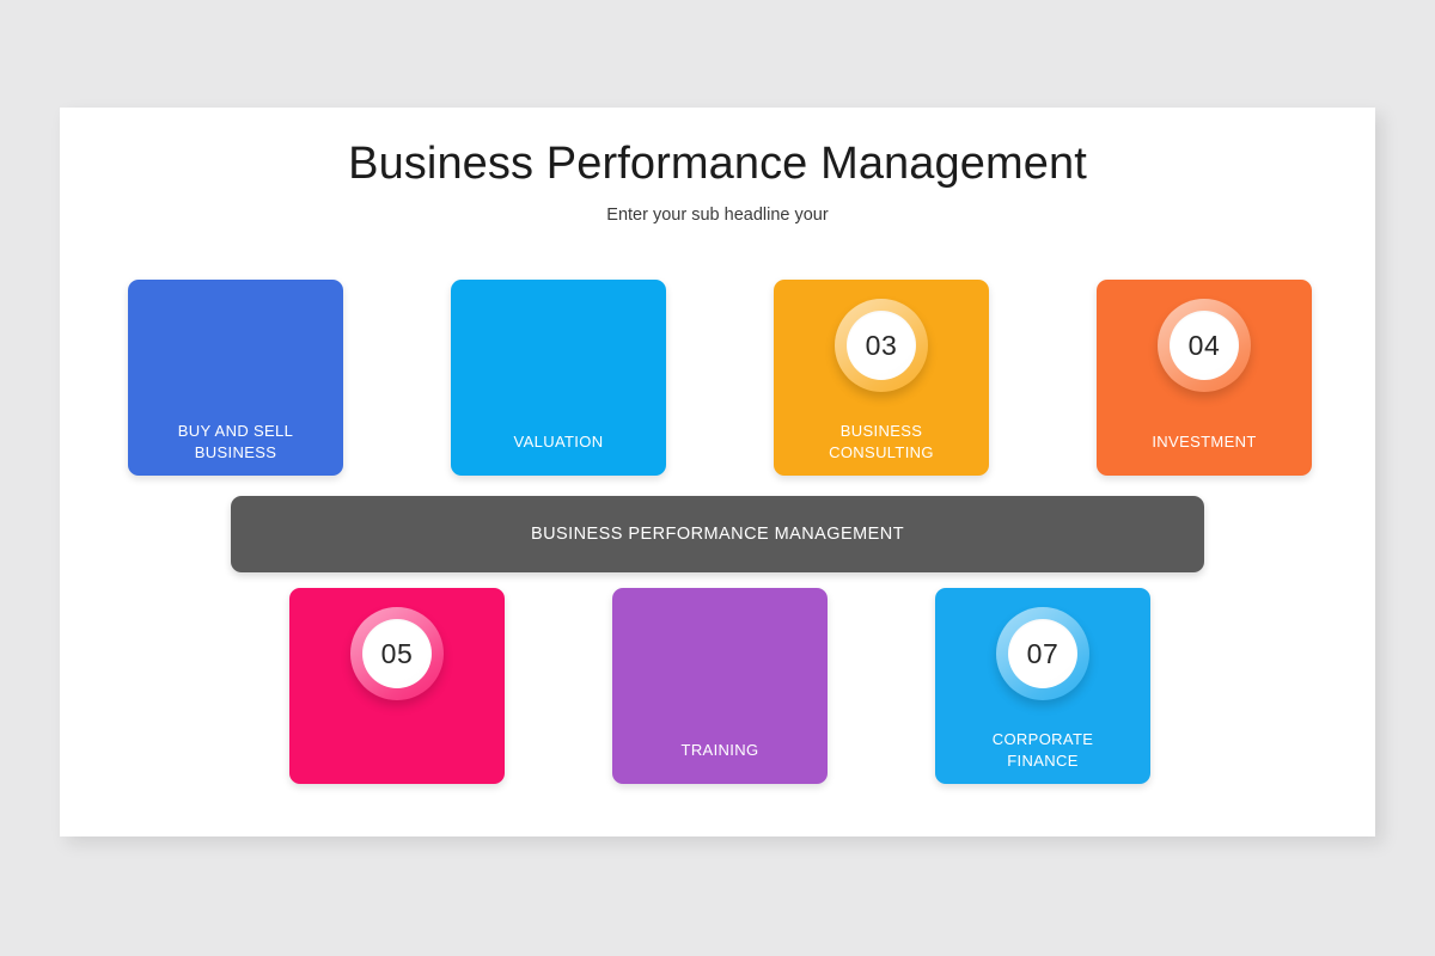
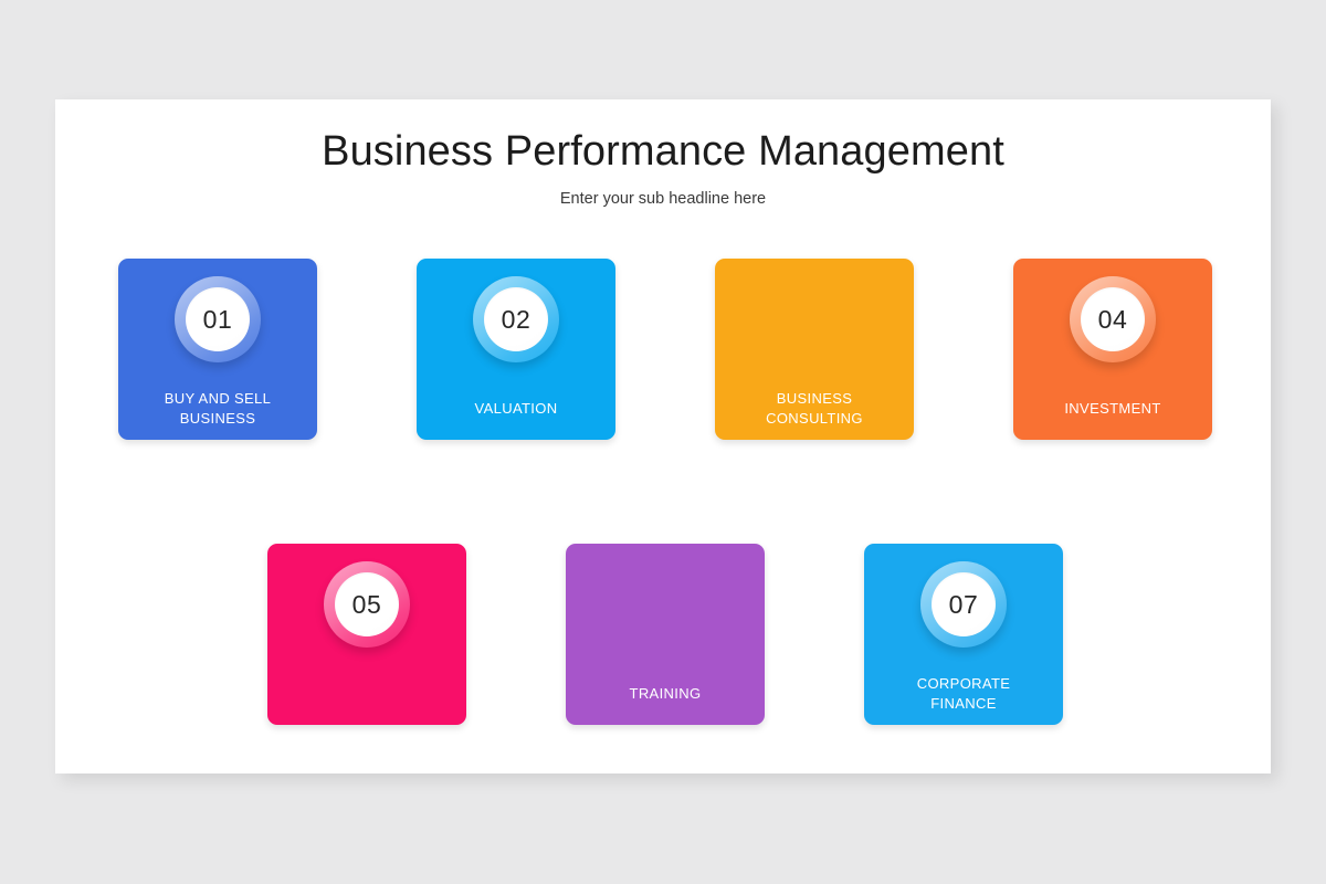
  Business Performance Management
- Enter your sub headline your
+ Enter your sub headline here
+ 01
  BUY AND SELL
  BUSINESS
+ 02
  VALUATION
- 03
  BUSINESS
  CONSULTING
  04
  INVESTMENT
- BUSINESS PERFORMANCE MANAGEMENT
  05
  TRAINING
  07
  CORPORATE
  FINANCE
